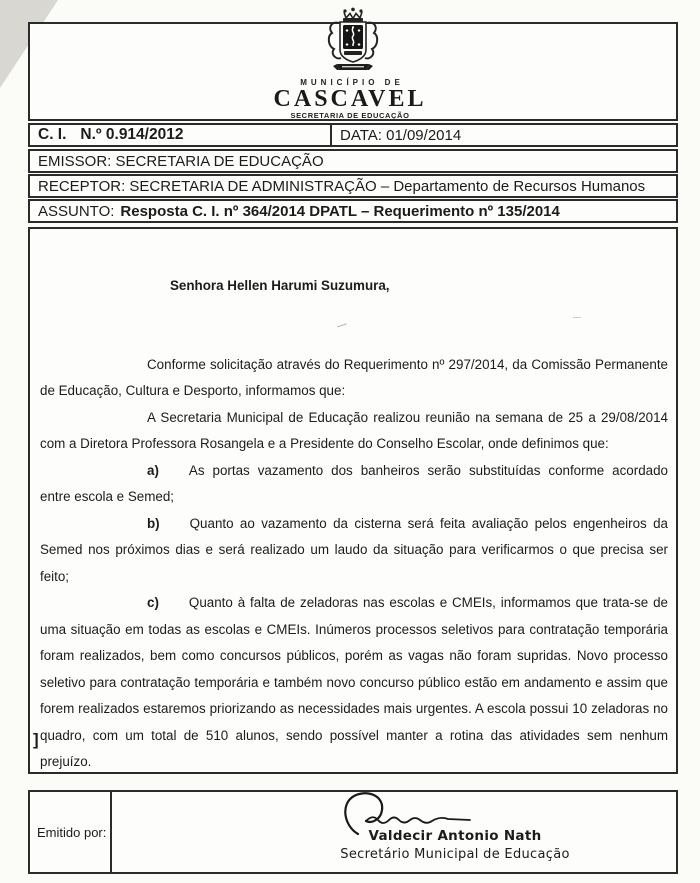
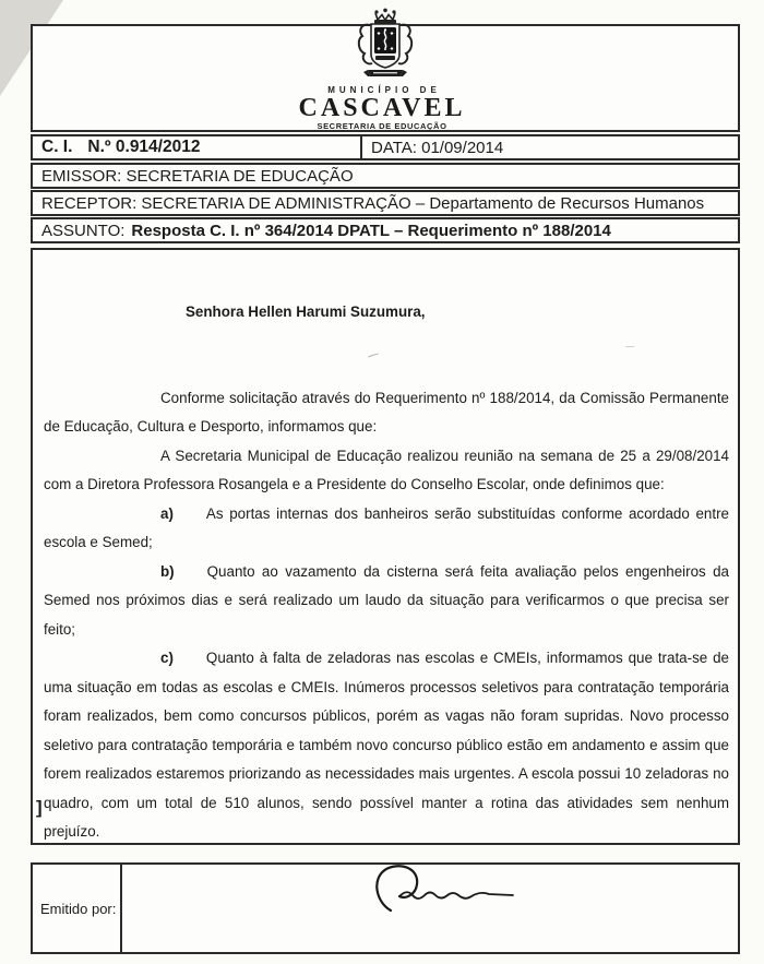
  MUNICÍPIO DE
  CASCAVEL
  SECRETARIA DE EDUCAÇÃO
  C. I.
  N.º 0.914/2012
  DATA: 01/09/2014
  EMISSOR: SECRETARIA DE EDUCAÇÃO
  RECEPTOR: SECRETARIA DE ADMINISTRAÇÃO – Departamento de Recursos Humanos
  ASSUNTO:
- Resposta C. I. nº 364/2014 DPATL – Requerimento nº 135/2014
+ Resposta C. I. nº 364/2014 DPATL – Requerimento nº 188/2014
  Senhora Hellen Harumi Suzumura,
- Conforme solicitação através do Requerimento nº 297/2014, da Comissão Permanente de Educação, Cultura e Desporto, informamos que:
+ Conforme solicitação através do Requerimento nº 188/2014, da Comissão Permanente de Educação, Cultura e Desporto, informamos que:
  A Secretaria Municipal de Educação realizou reunião na semana de 25 a 29/08/2014 com a Diretora Professora Rosangela e a Presidente do Conselho Escolar, onde definimos que:
- a) As portas vazamento dos banheiros serão substituídas conforme acordado entre escola e Semed;
+ a) As portas internas dos banheiros serão substituídas conforme acordado entre escola e Semed;
  b) Quanto ao vazamento da cisterna será feita avaliação pelos engenheiros da Semed nos próximos dias e será realizado um laudo da situação para verificarmos o que precisa ser feito;
  c) Quanto à falta de zeladoras nas escolas e CMEIs, informamos que trata-se de uma situação em todas as escolas e CMEIs. Inúmeros processos seletivos para contratação temporária foram realizados, bem como concursos públicos, porém as vagas não foram supridas. Novo processo seletivo para contratação temporária e também novo concurso público estão em andamento e assim que forem realizados estaremos priorizando as necessidades mais urgentes. A escola possui 10 zeladoras no quadro, com um total de 510 alunos, sendo possível manter a rotina das atividades sem nenhum prejuízo.
  ]
  Emitido por:
- Valdecir Antonio Nath
- Secretário Municipal de Educação
